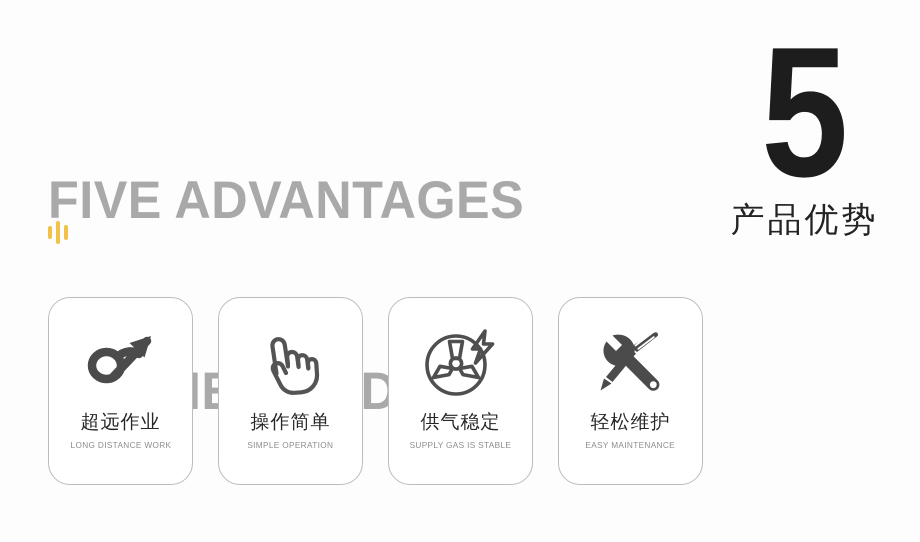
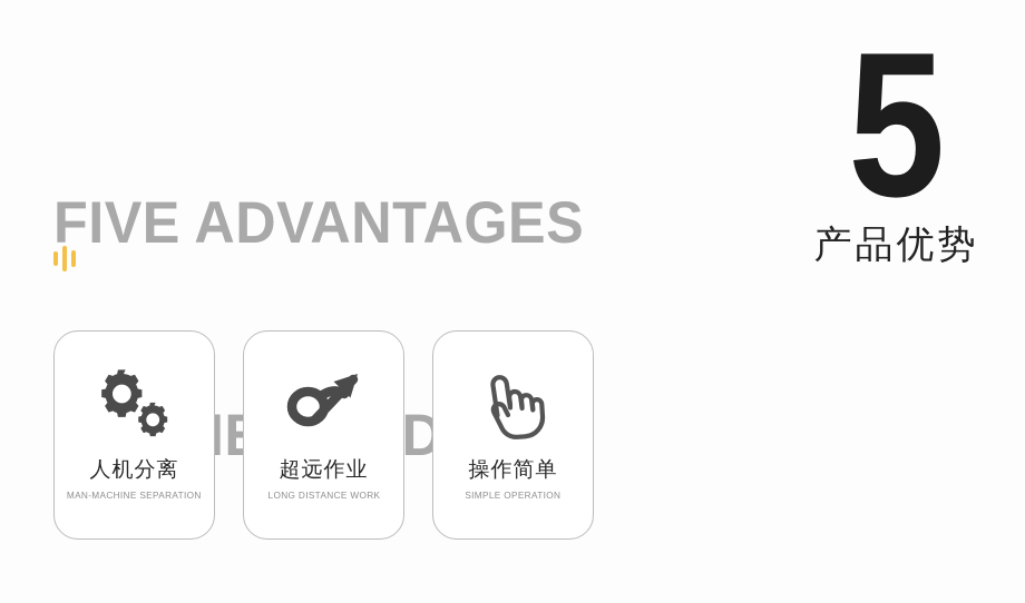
  FIVE ADVANTAGES
  5
  产品优势
+ 人机分离
+ MAN-MACHINE SEPARATION
  超远作业
  LONG DISTANCE WORK
  操作简单
  SIMPLE OPERATION
- 供气稳定
- SUPPLY GAS IS STABLE
- 轻松维护
- EASY MAINTENANCE
